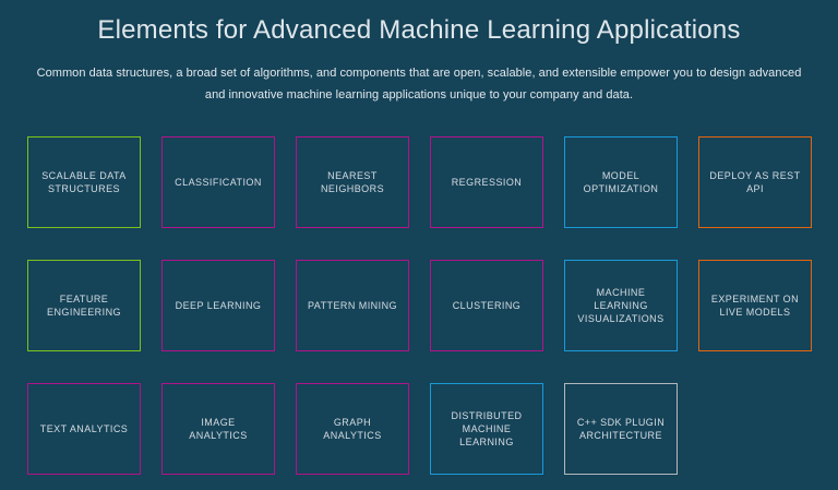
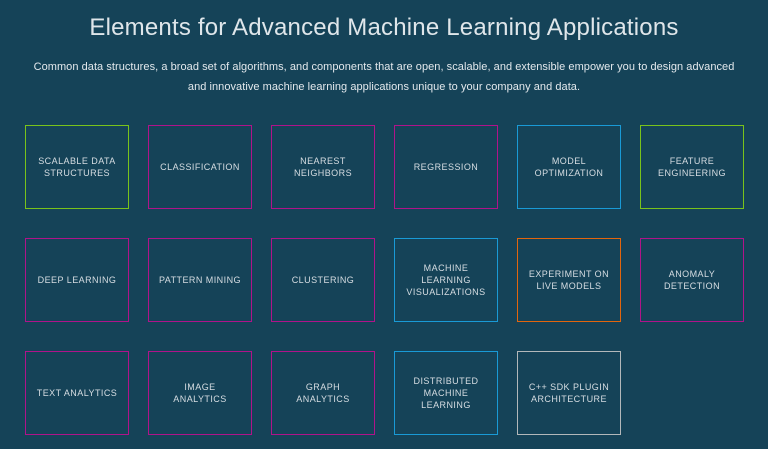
  Elements for Advanced Machine Learning Applications
  Common data structures, a broad set of algorithms, and components that are open, scalable, and extensible empower you to design advanced and innovative machine learning applications unique to your company and data.
  SCALABLE DATA
  STRUCTURES
  CLASSIFICATION
  NEAREST
  NEIGHBORS
  REGRESSION
  MODEL
  OPTIMIZATION
- DEPLOY AS REST
- API
  FEATURE
  ENGINEERING
  DEEP LEARNING
  PATTERN MINING
  CLUSTERING
  MACHINE
  LEARNING
  VISUALIZATIONS
  EXPERIMENT ON
  LIVE MODELS
+ ANOMALY
+ DETECTION
  TEXT ANALYTICS
  IMAGE
  ANALYTICS
  GRAPH
  ANALYTICS
  DISTRIBUTED
  MACHINE
  LEARNING
  C++ SDK PLUGIN
  ARCHITECTURE
